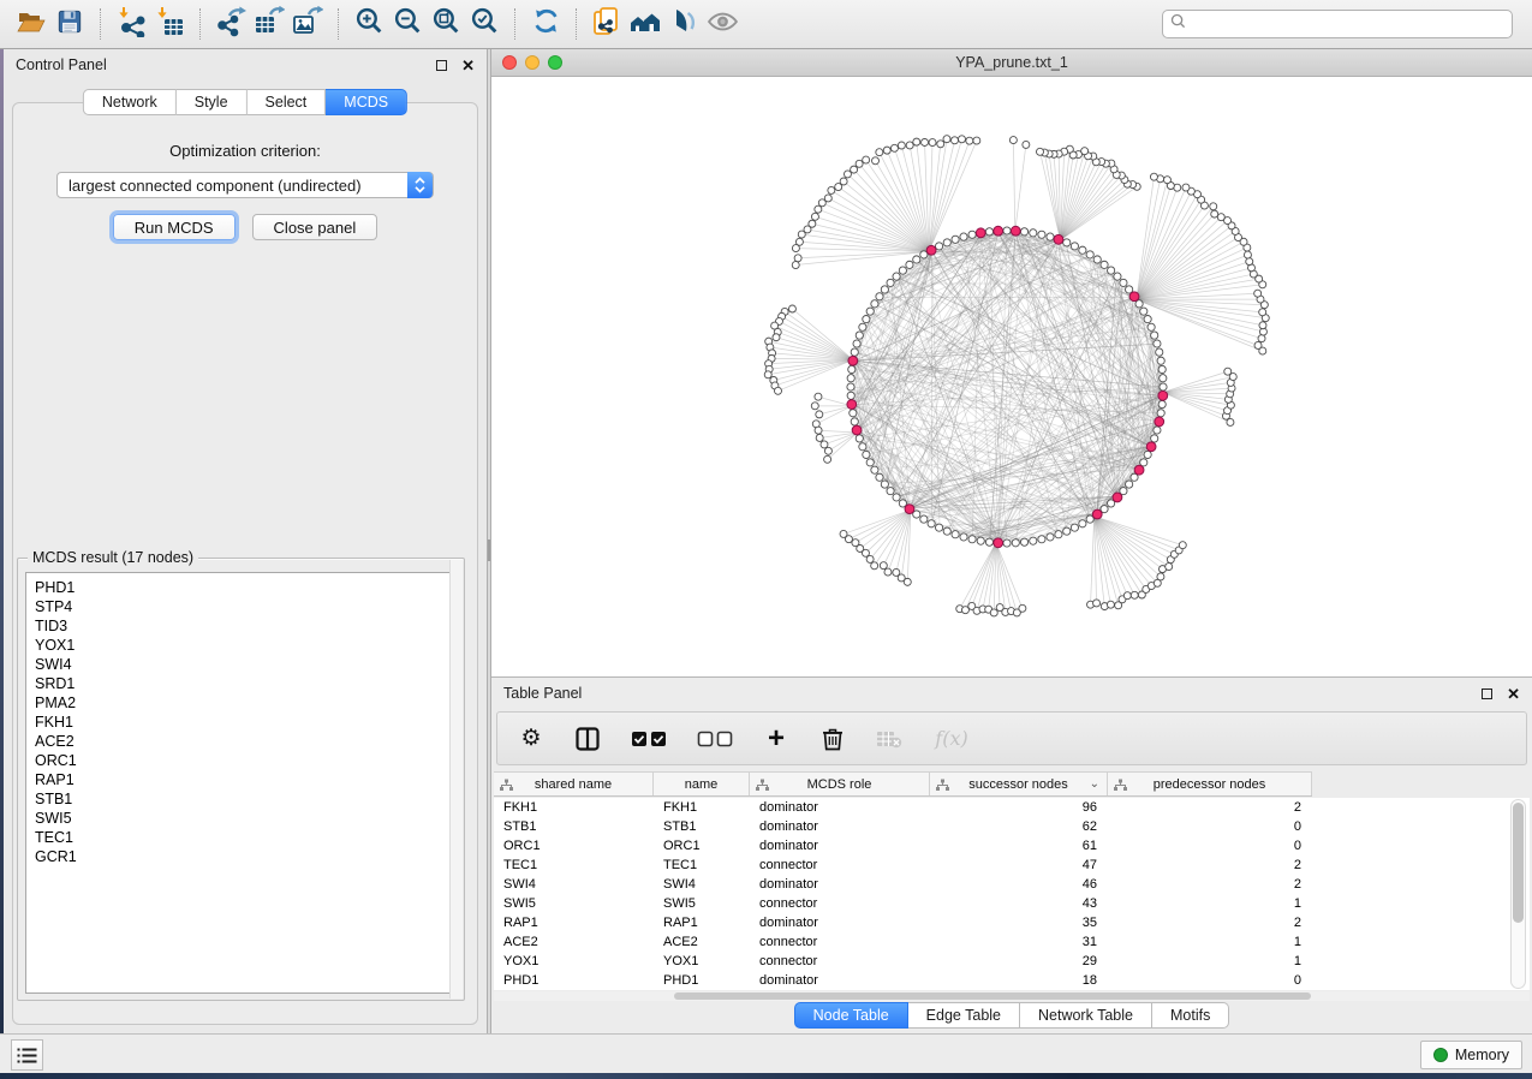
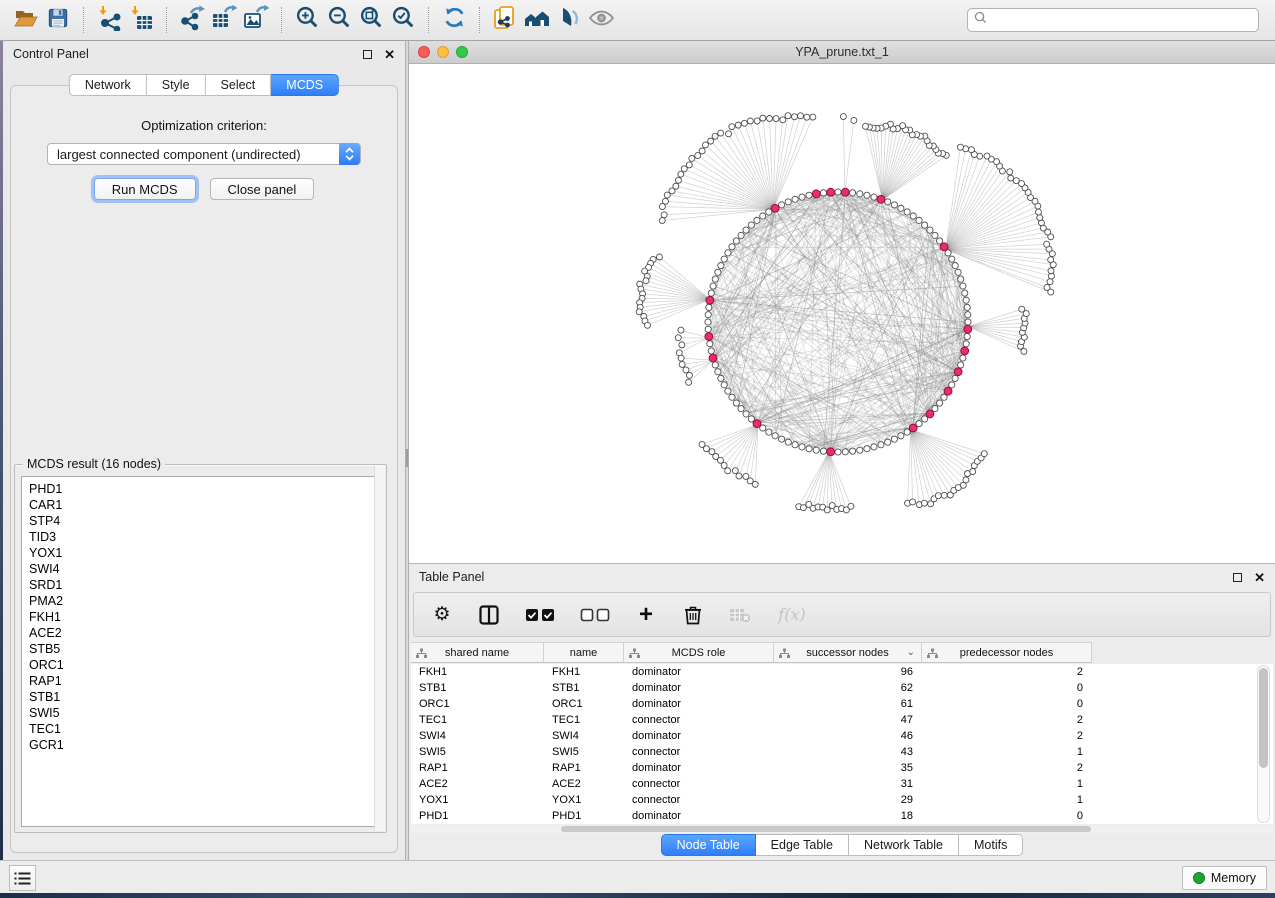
  Control Panel
  ✕
  Network
  Style
  Select
  MCDS
  Optimization criterion:
  largest connected component (undirected)
  Run MCDS
  Close panel
- MCDS result (17 nodes)
+ MCDS result (16 nodes)
  PHD1
+ CAR1
  STP4
  TID3
  YOX1
  SWI4
  SRD1
  PMA2
  FKH1
  ACE2
+ STB5
  ORC1
  RAP1
  STB1
  SWI5
  TEC1
  GCR1
  YPA_prune.txt_1
  Table Panel
  ✕
  ⚙
  +
  f(x)
  shared name
  name
  MCDS role
  successor nodes
  ⌄
  predecessor nodes
  FKH1
  FKH1
  dominator
  96
  2
  STB1
  STB1
  dominator
  62
  0
  ORC1
  ORC1
  dominator
  61
  0
  TEC1
  TEC1
  connector
  47
  2
  SWI4
  SWI4
  dominator
  46
  2
  SWI5
  SWI5
  connector
  43
  1
  RAP1
  RAP1
  dominator
  35
  2
  ACE2
  ACE2
  connector
  31
  1
  YOX1
  YOX1
  connector
  29
  1
  PHD1
  PHD1
  dominator
  18
  0
  Node Table
  Edge Table
  Network Table
  Motifs
  Memory
